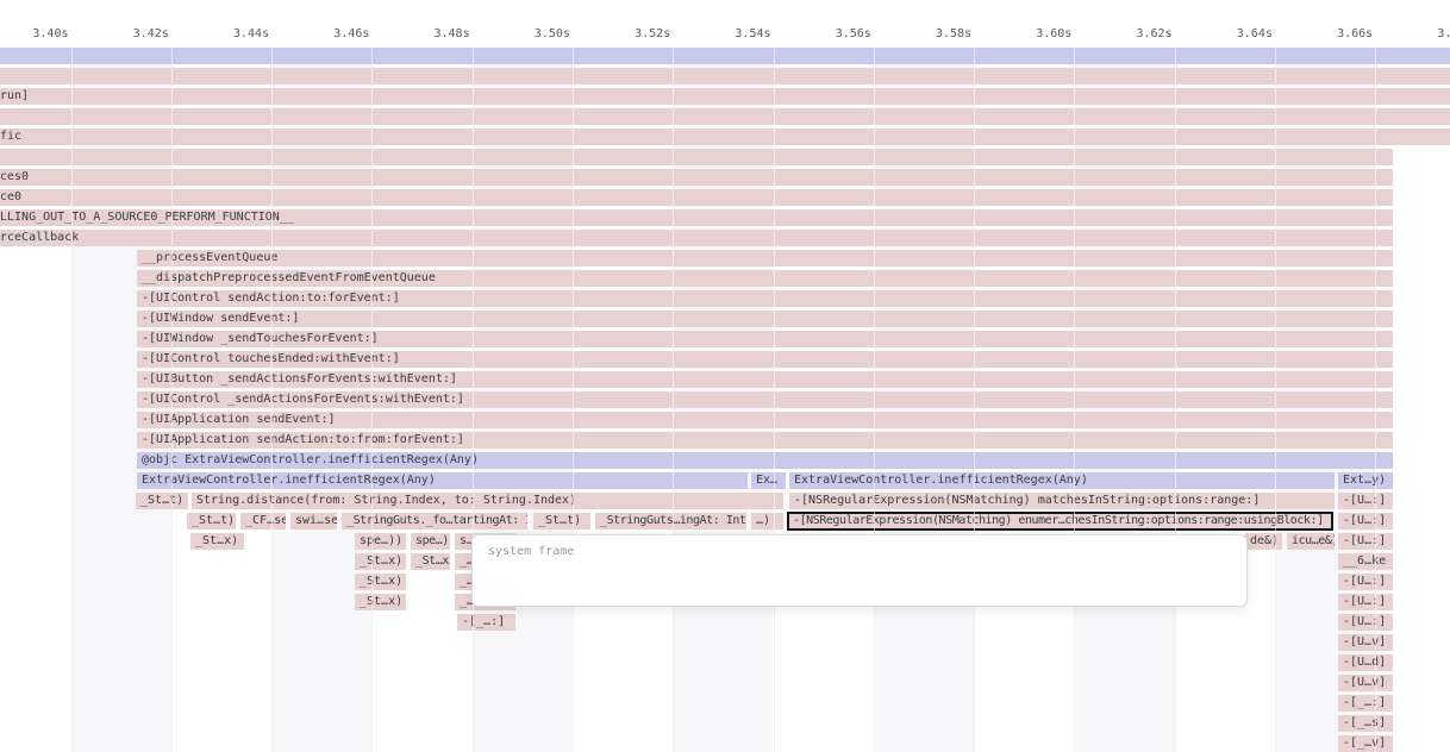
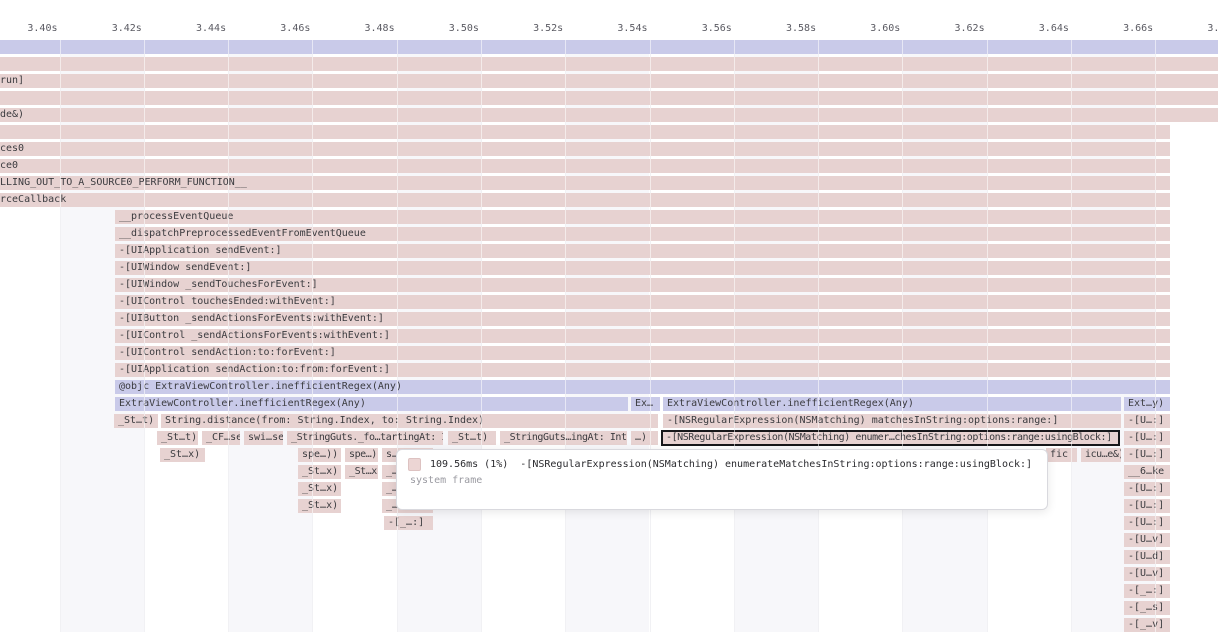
  3.40s
  3.42s
  3.44s
  3.46s
  3.48s
  3.50s
  3.52s
  3.54s
  3.56s
  3.58s
  3.60s
  3.62s
  3.64s
  3.66s
  run]
- fic
+ de&)
  ces0
  ce0
  LLING_OUT_TO_A_SOURCE0_PERFORM_FUNCTION__
  rceCallback
  __processEventQueue
  __dispatchPreprocessedEventFromEventQueue
- -[UIControl sendAction:to:forEvent:]
+ -[UIApplication sendEvent:]
  -[UIWindow sendEvent:]
  -[UIWindow _sendTouchesForEvent:]
  -[UIControl touchesEnded:withEvent:]
  -[UIButton _sendActionsForEvents:withEvent:]
  -[UIControl _sendActionsForEvents:withEvent:]
- -[UIApplication sendEvent:]
+ -[UIControl sendAction:to:forEvent:]
  -[UIApplication sendAction:to:from:forEvent:]
  @objc ExtraViewController.inefficientRegex(Any)
  ExtraViewController.inefficientRegex(Any)
  Ex…
  ExtraViewController.inefficientRegex(Any)
  Ext…y)
  _St…t)
  String.distance(from: String.Index, to: String.Index)
  -[NSRegularExpression(NSMatching) matchesInString:options:range:]
  -[U…:]
  _St…t)
  _CF…se
  swi…se
  _StringGuts._fo…tartingAt:
  _St…t)
  _StringGuts…ingAt: Int
  …)
  -[NSRegularExpression(NSMatching) enumer…chesInString:options:range:usingBlock:]
  -[U…:]
  _St…x)
  spe…))
  spe…)
- de&)
+ fic
  icu…e&
  -[U…:]
  _St…x)
  _St…x
  __6…ke
  _St…x)
  -[U…:]
  _St…x)
  _…
  -[U…:]
  -[_…:]
  -[U…:]
  -[U…v]
  -[U…d]
  -[U…v]
  -[_…:]
  -[_…s]
  -[_…v]
+ 109.56ms (1%) -[NSRegularExpression(NSMatching) enumerateMatchesInString:options:range:usingBlock:]
  system frame
